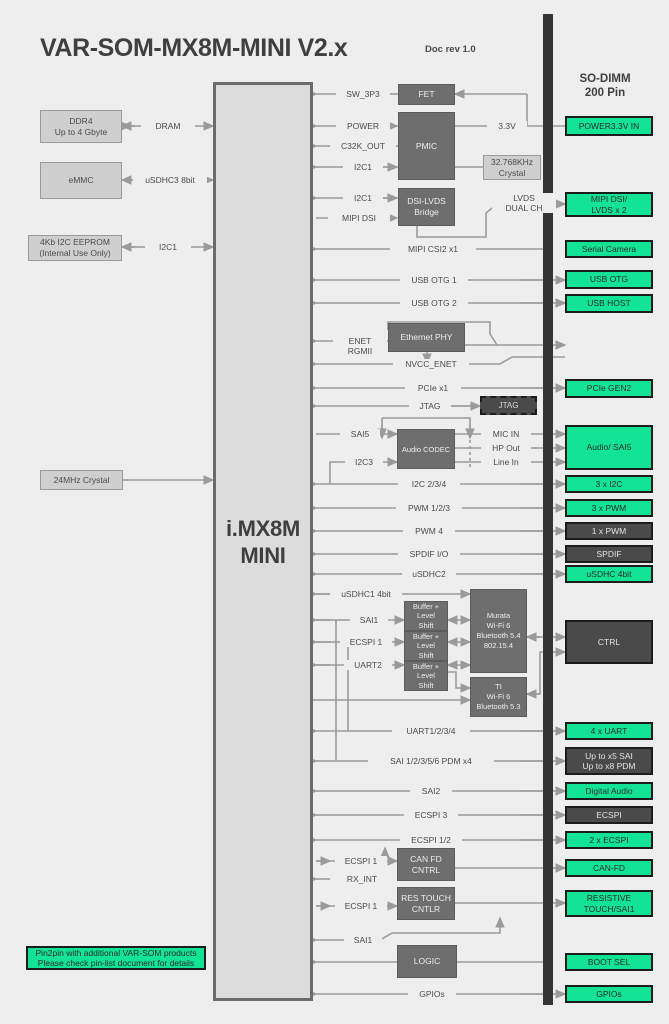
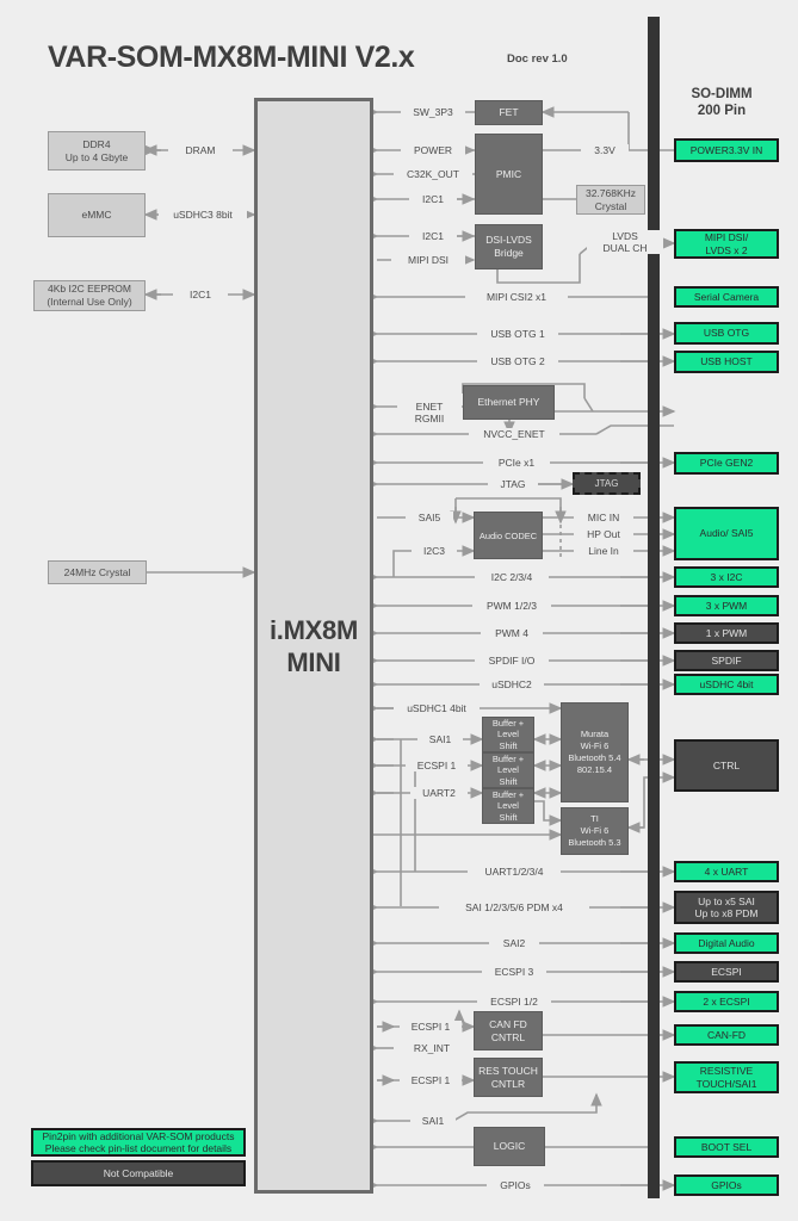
  VAR-SOM-MX8M-MINI V2.x
  Doc rev 1.0
  SO-DIMM
  200 Pin
  i.MX8M
  MINI
  DDR4
  Up to 4 Gbyte
  eMMC
  4Kb I2C EEPROM
  (Internal Use Only)
  24MHz Crystal
  DRAM
  uSDHC3 8bit
  I2C1
  FET
  PMIC
  32.768KHz
  Crystal
  DSI-LVDS
  Bridge
  Ethernet PHY
  JTAG
  Audio CODEC
  Buffer +
  Level
  Shift
  Buffer +
  Level
  Shift
  Buffer +
  Level
  Shift
  Murata
  Wi-Fi 6
  Bluetooth 5.4
  802.15.4
  TI
  Wi-Fi 6
  Bluetooth 5.3
  CAN FD
  CNTRL
  RES TOUCH
  CNTLR
  LOGIC
  SW_3P3
  POWER
  C32K_OUT
  I2C1
  3.3V
  I2C1
  MIPI DSI
  LVDS
  DUAL CH
  MIPI CSI2 x1
  USB OTG 1
  USB OTG 2
  ENET
  RGMII
  NVCC_ENET
  PCIe x1
  JTAG
  SAI5
  I2C3
  MIC IN
  HP Out
  Line In
  I2C 2/3/4
  PWM 1/2/3
  PWM 4
  SPDIF I/O
  uSDHC2
  uSDHC1 4bit
  SAI1
  ECSPI 1
  UART2
  UART1/2/3/4
  SAI 1/2/3/5/6 PDM x4
  SAI2
  ECSPI 3
  ECSPI 1/2
  ECSPI 1
  RX_INT
  ECSPI 1
  SAI1
  GPIOs
  POWER3.3V IN
  MIPI DSI/
  LVDS x 2
  Serial Camera
  USB OTG
  USB HOST
  PCIe GEN2
  Audio/ SAI5
  3 x I2C
  3 x PWM
  1 x PWM
  SPDIF
  uSDHC 4bit
  CTRL
  4 x UART
  Up to x5 SAI
  Up to x8 PDM
  Digital Audio
  ECSPI
  2 x ECSPI
  CAN-FD
  RESISTIVE
  TOUCH/SAI1
  BOOT SEL
  GPIOs
  Pin2pin with additional VAR-SOM products
  Please check pin-list document for details
+ Not Compatible
